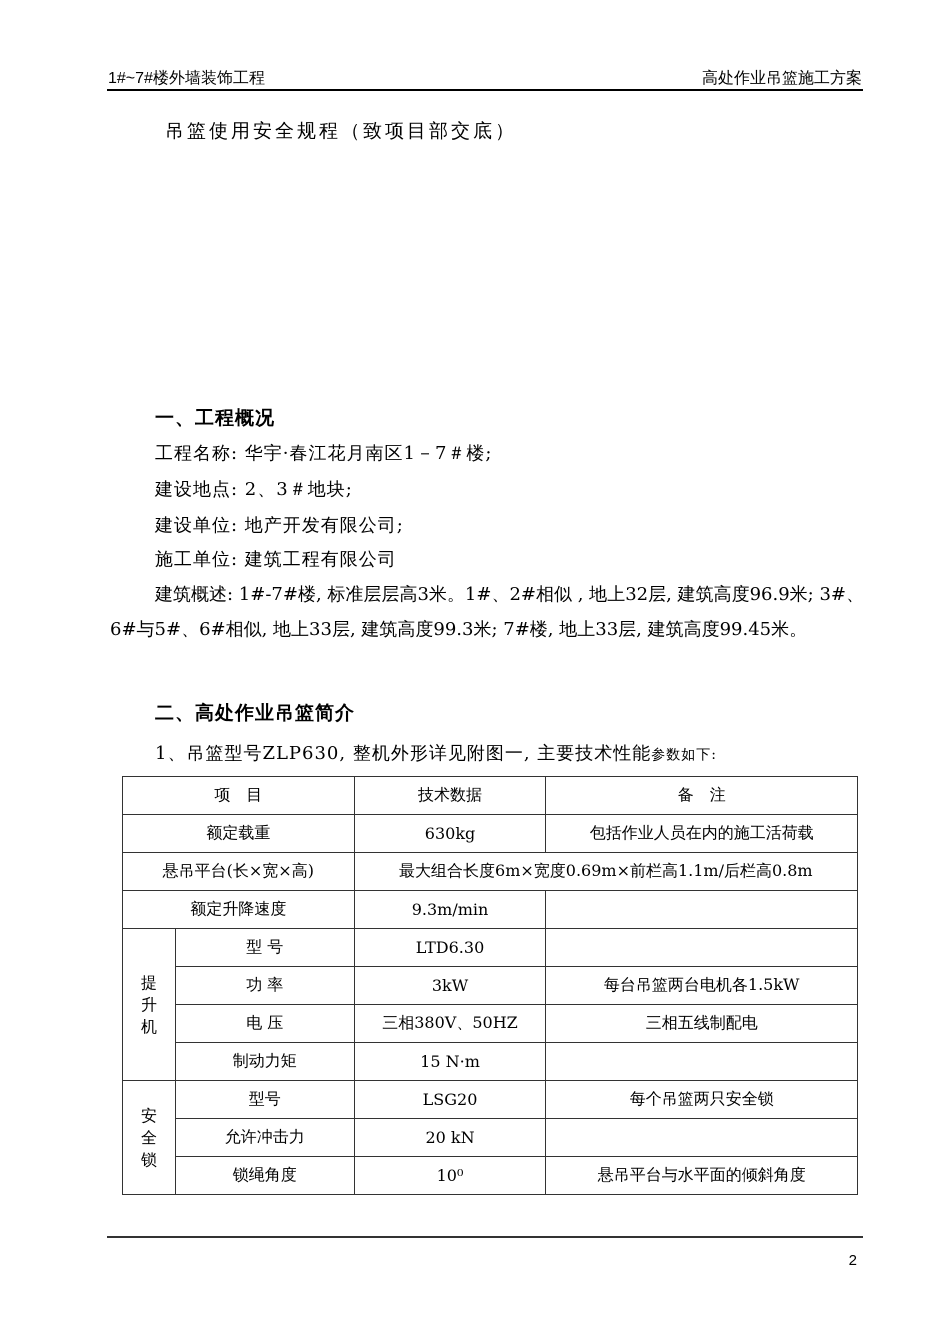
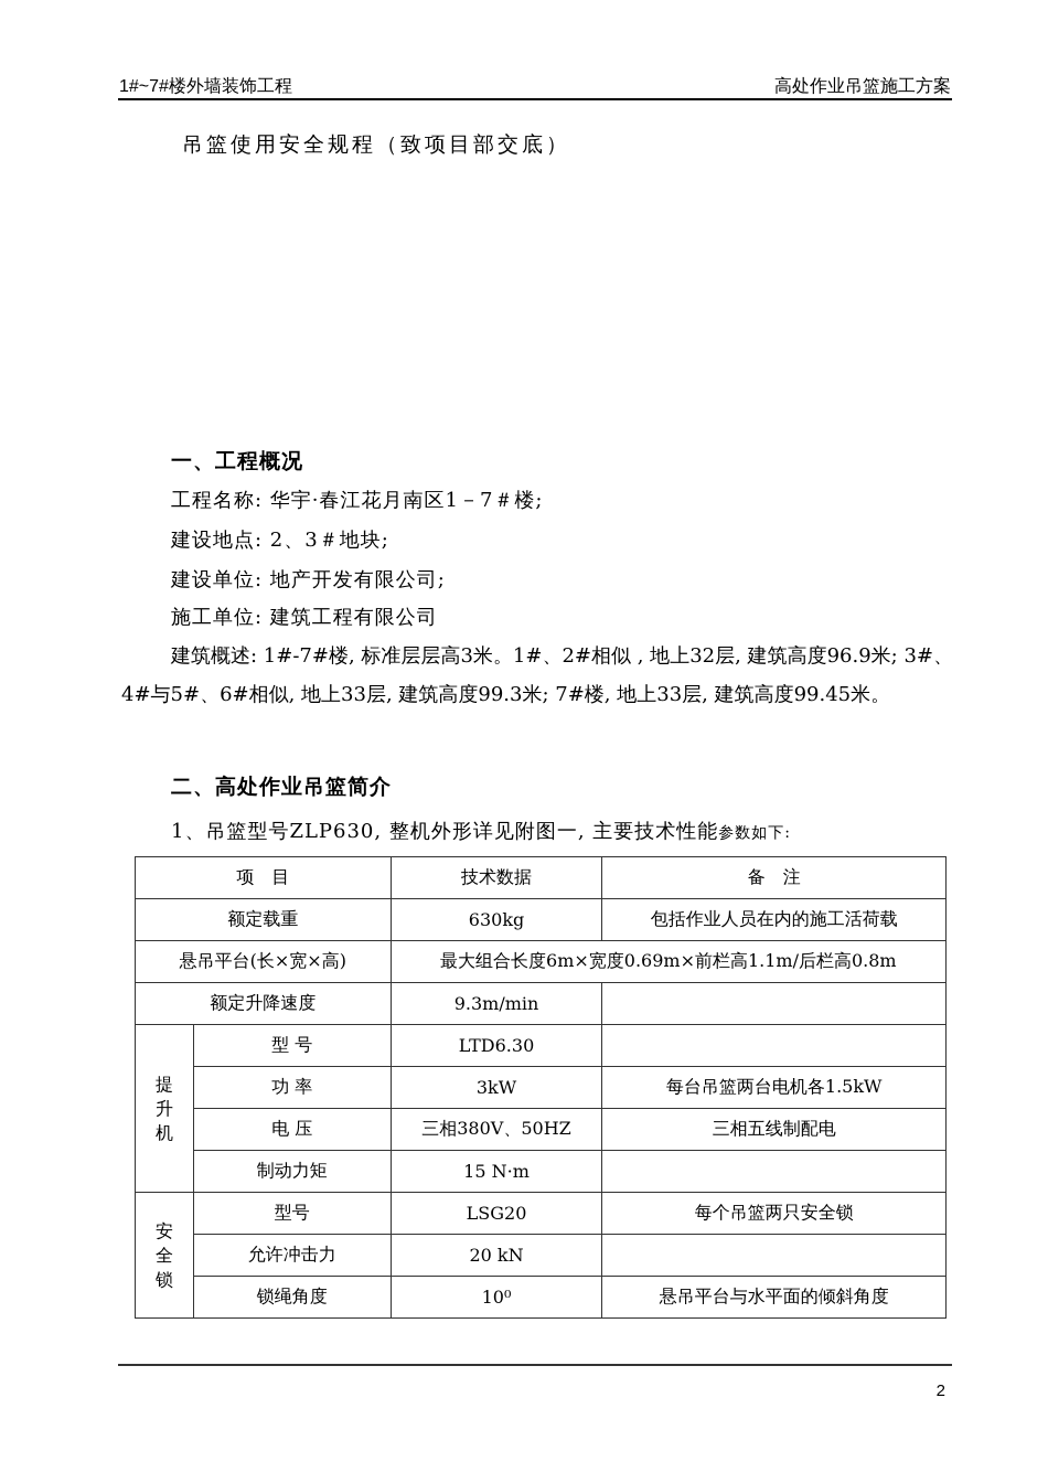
  1#~7#楼外墙装饰工程
  高处作业吊篮施工方案
  吊篮使用安全规程（致项目部交底）
  一、工程概况
  工程名称: 华宇·春江花月南区1－7＃楼;
  建设地点: 2、3＃地块;
  建设单位: 地产开发有限公司;
  施工单位: 建筑工程有限公司
- 建筑概述: 1#-7#楼, 标准层层高3米。1#、2#相似 , 地上32层, 建筑高度96.9米; 3#、6#与5#、6#相似, 地上33层, 建筑高度99.3米; 7#楼, 地上33层, 建筑高度99.45米。
+ 建筑概述: 1#-7#楼, 标准层层高3米。1#、2#相似 , 地上32层, 建筑高度96.9米; 3#、4#与5#、6#相似, 地上33层, 建筑高度99.3米; 7#楼, 地上33层, 建筑高度99.45米。
  二、高处作业吊篮简介
  1、吊篮型号ZLP630, 整机外形详见附图一, 主要技术性能参数如下:
  项 目	技术数据	备 注
  额定载重	630kg	包括作业人员在内的施工活荷载
  悬吊平台(长×宽×高)	最大组合长度6m×宽度0.69m×前栏高1.1m/后栏高0.8m
  额定升降速度	9.3m/min
  提升机	型 号	LTD6.30
  功 率	3kW	每台吊篮两台电机各1.5kW
  电 压	三相380V、50HZ	三相五线制配电
  制动力矩	15 N·m
  安全锁	型号	LSG20	每个吊篮两只安全锁
  允许冲击力	20 kN
  锁绳角度	10⁰	悬吊平台与水平面的倾斜角度
  2
